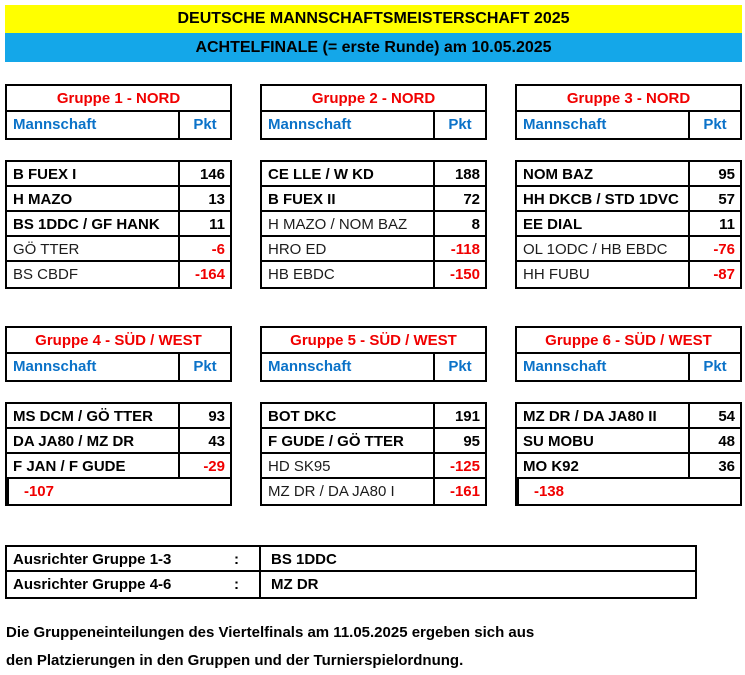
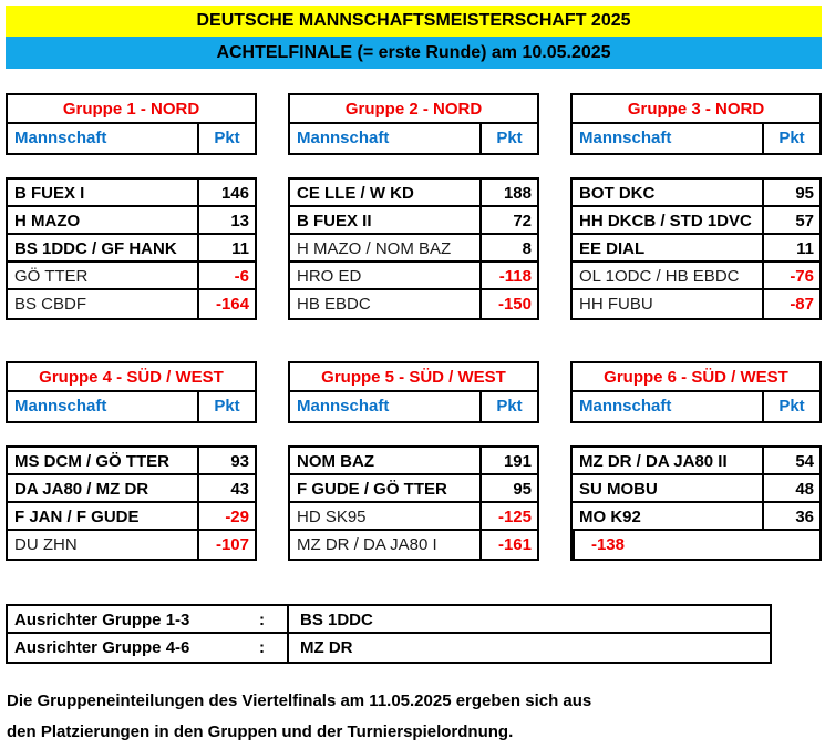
  DEUTSCHE MANNSCHAFTSMEISTERSCHAFT 2025
  ACHTELFINALE (= erste Runde) am 10.05.2025
  Gruppe 1 - NORD
  Mannschaft
  Pkt
  B FUEX I
  146
  H MAZO
  13
  BS 1DDC / GF HANK
  11
  GÖ TTER
  -6
  BS CBDF
  -164
  Gruppe 2 - NORD
  Mannschaft
  Pkt
  CE LLE / W KD
  188
  B FUEX II
  72
  H MAZO / NOM BAZ
  8
  HRO ED
  -118
  HB EBDC
  -150
  Gruppe 3 - NORD
  Mannschaft
  Pkt
- NOM BAZ
+ BOT DKC
  95
  HH DKCB / STD 1DVC
  57
  EE DIAL
  11
  OL 1ODC / HB EBDC
  -76
  HH FUBU
  -87
  Gruppe 4 - SÜD / WEST
  Mannschaft
  Pkt
  MS DCM / GÖ TTER
  93
  DA JA80 / MZ DR
  43
  F JAN / F GUDE
  -29
+ DU ZHN
  -107
  Gruppe 5 - SÜD / WEST
  Mannschaft
  Pkt
- BOT DKC
+ NOM BAZ
  191
  F GUDE / GÖ TTER
  95
  HD SK95
  -125
  MZ DR / DA JA80 I
  -161
  Gruppe 6 - SÜD / WEST
  Mannschaft
  Pkt
  MZ DR / DA JA80 II
  54
  SU MOBU
  48
  MO K92
  36
  -138
  Ausrichter Gruppe 1-3
  :
  BS 1DDC
  Ausrichter Gruppe 4-6
  :
  MZ DR
  Die Gruppeneinteilungen des Viertelfinals am 11.05.2025 ergeben sich aus
  den Platzierungen in den Gruppen und der Turnierspielordnung.
